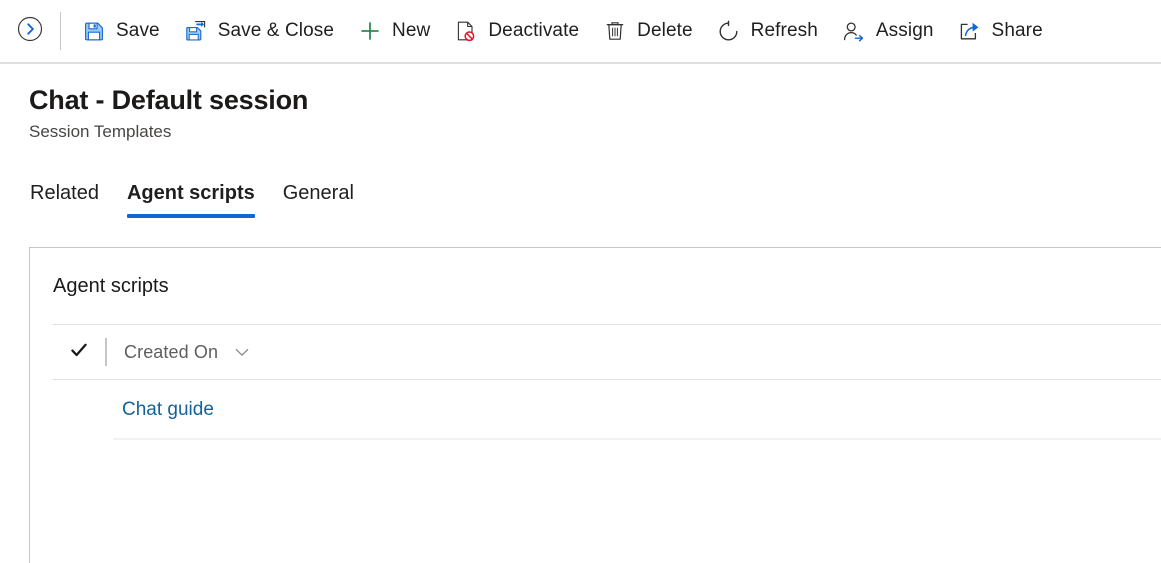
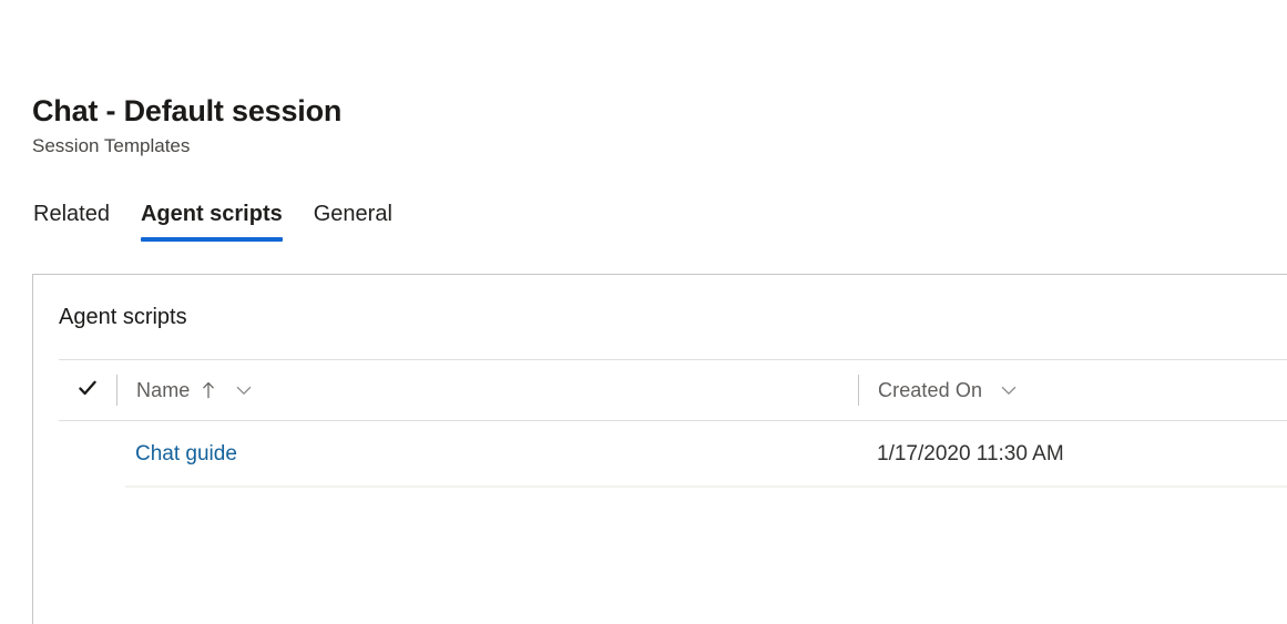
- Save
- Save & Close
- New
- Deactivate
- Delete
- Refresh
- Assign
- Share
  Chat - Default session
  Session Templates
  Related
  Agent scripts
  General
  Agent scripts
+ Name
  Created On
  Chat guide
+ 1/17/2020 11:30 AM
